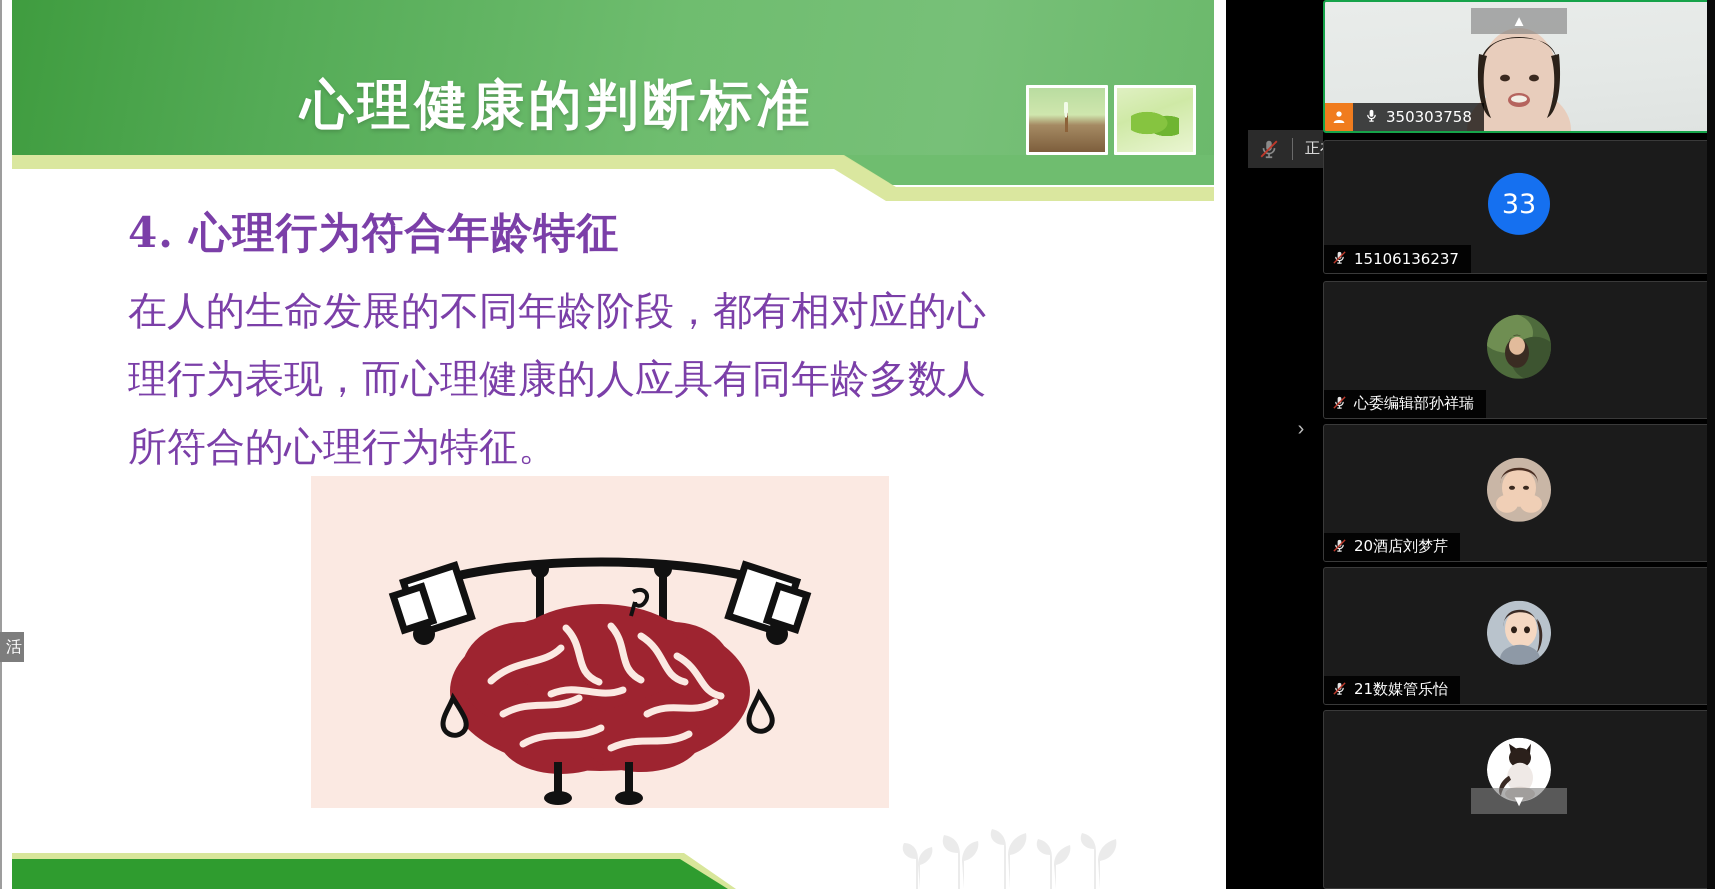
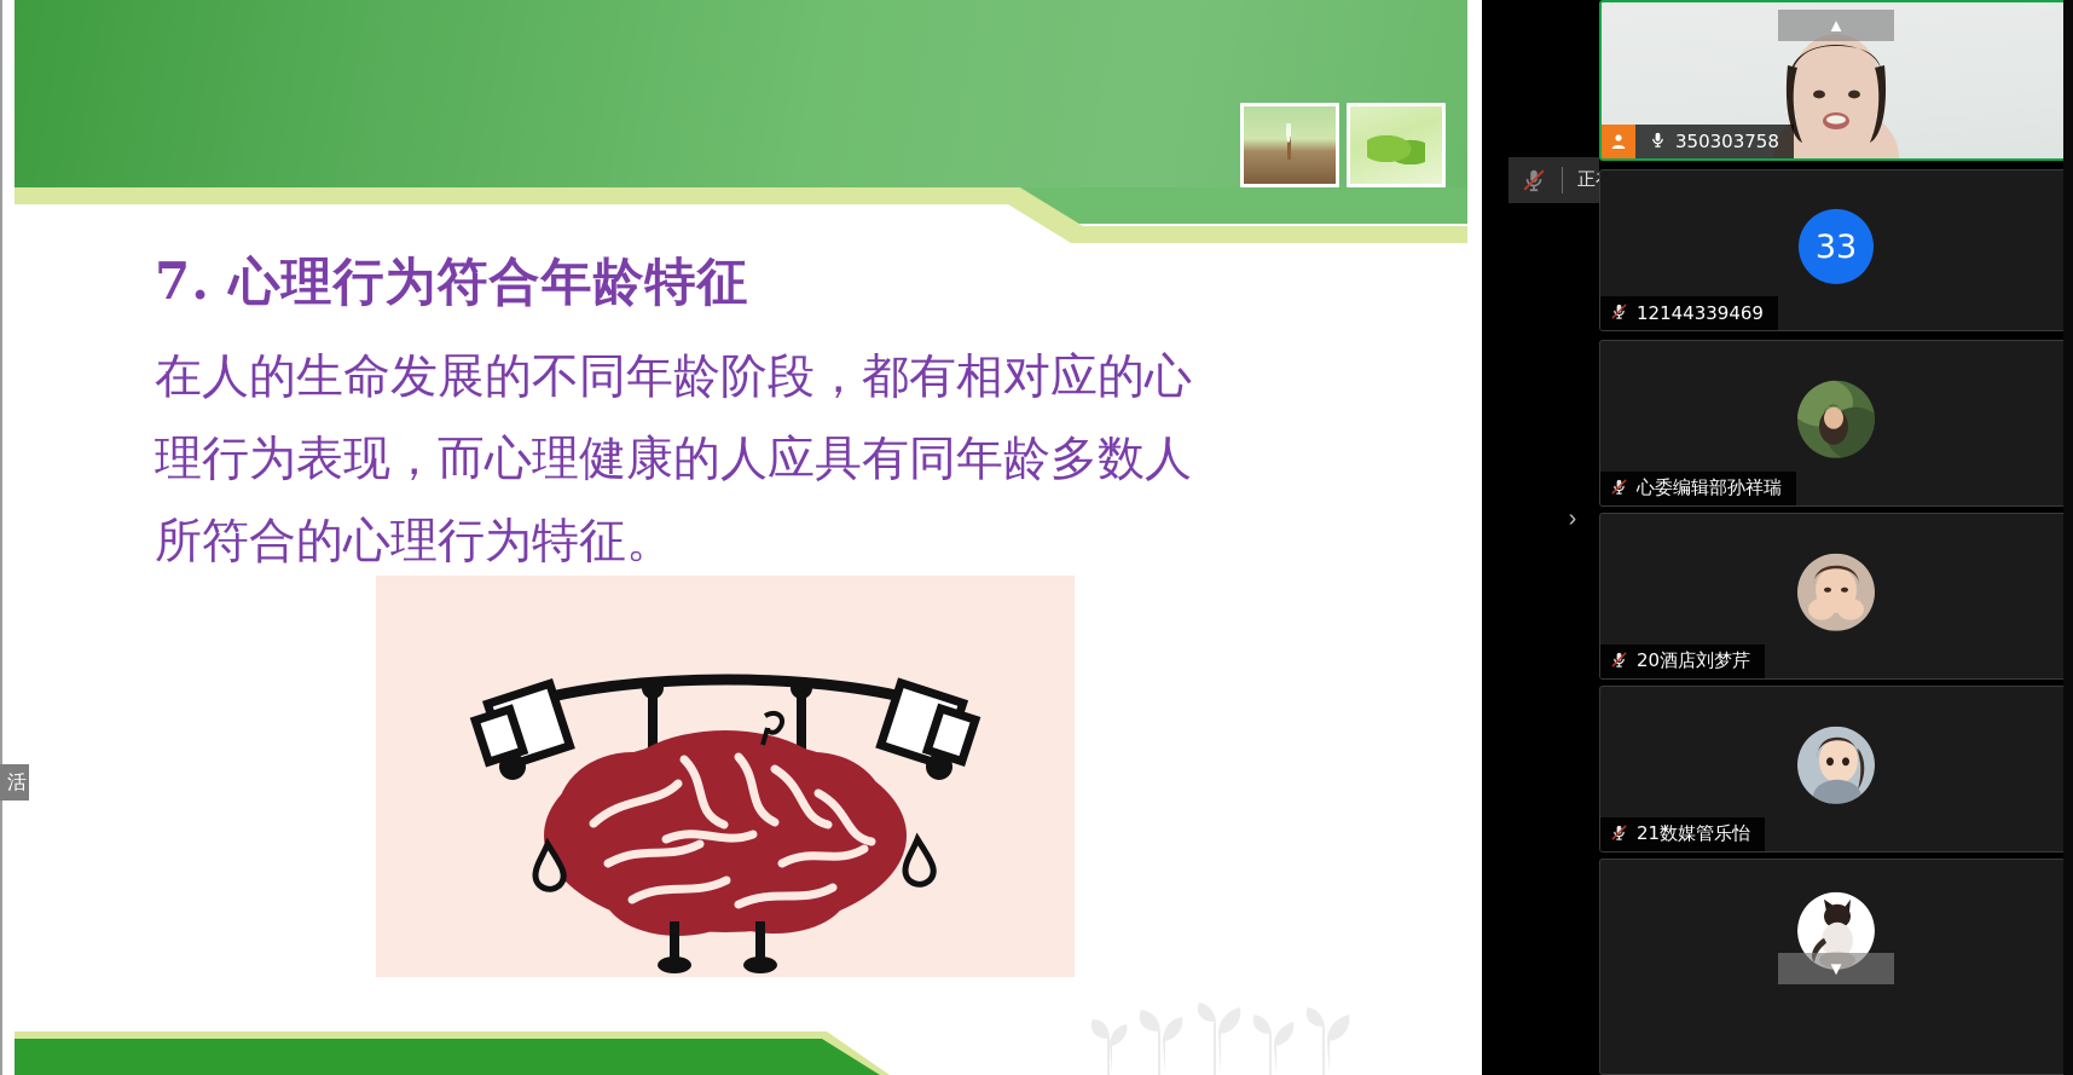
- 心理健康的判断标准
- 4. 心理行为符合年龄特征
+ 7. 心理行为符合年龄特征
  在人的生命发展的不同年龄阶段，都有相对应的心理行为表现，而心理健康的人应具有同年龄多数人所符合的心理行为特征。
  活
  ›
  ▲
  350303758
  33
- 15106136237
+ 12144339469
  心委编辑部孙祥瑞
  20酒店刘梦芹
  21数媒管乐怡
  ▼
